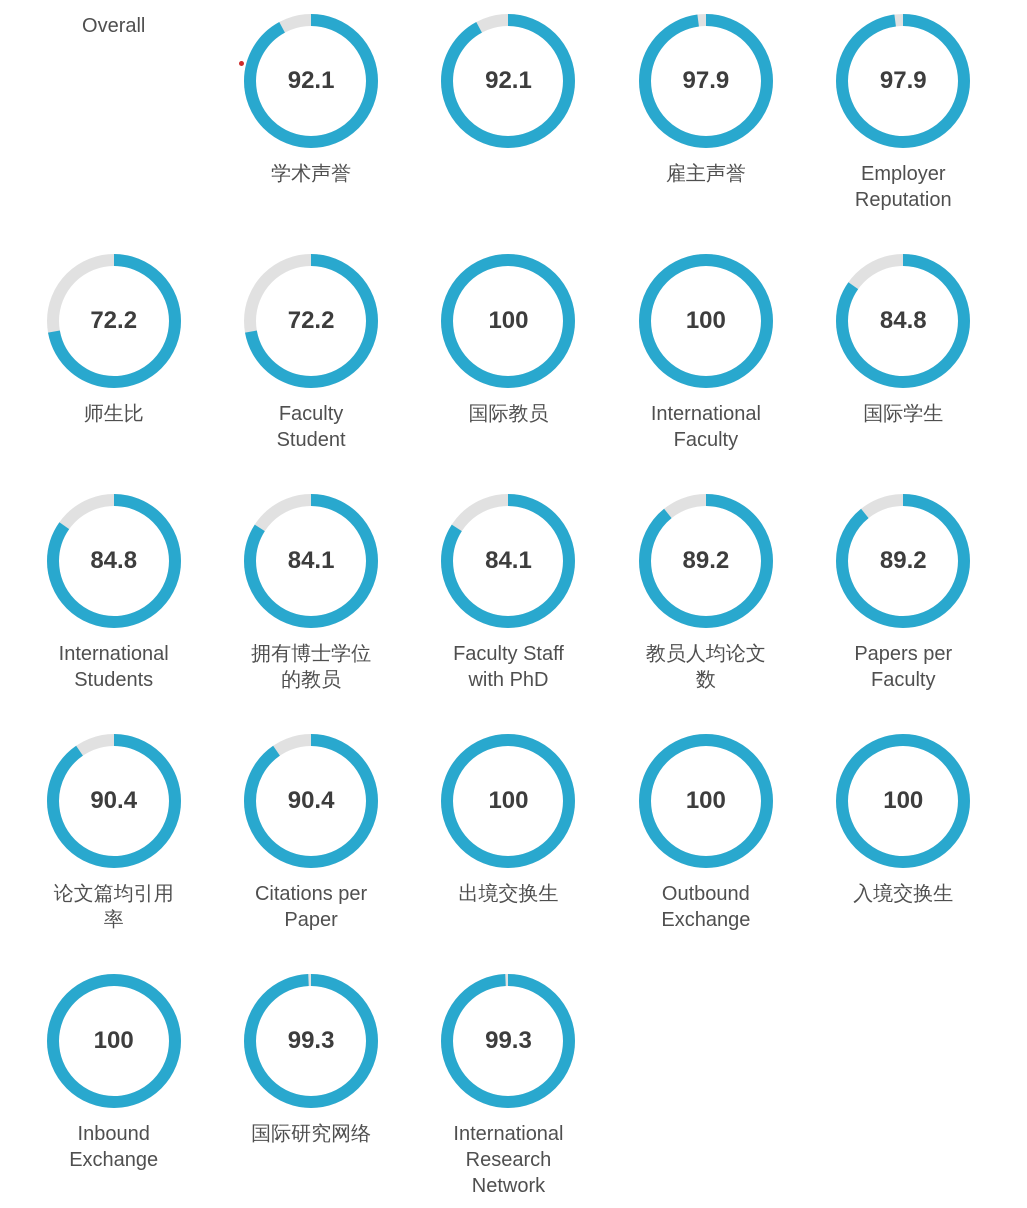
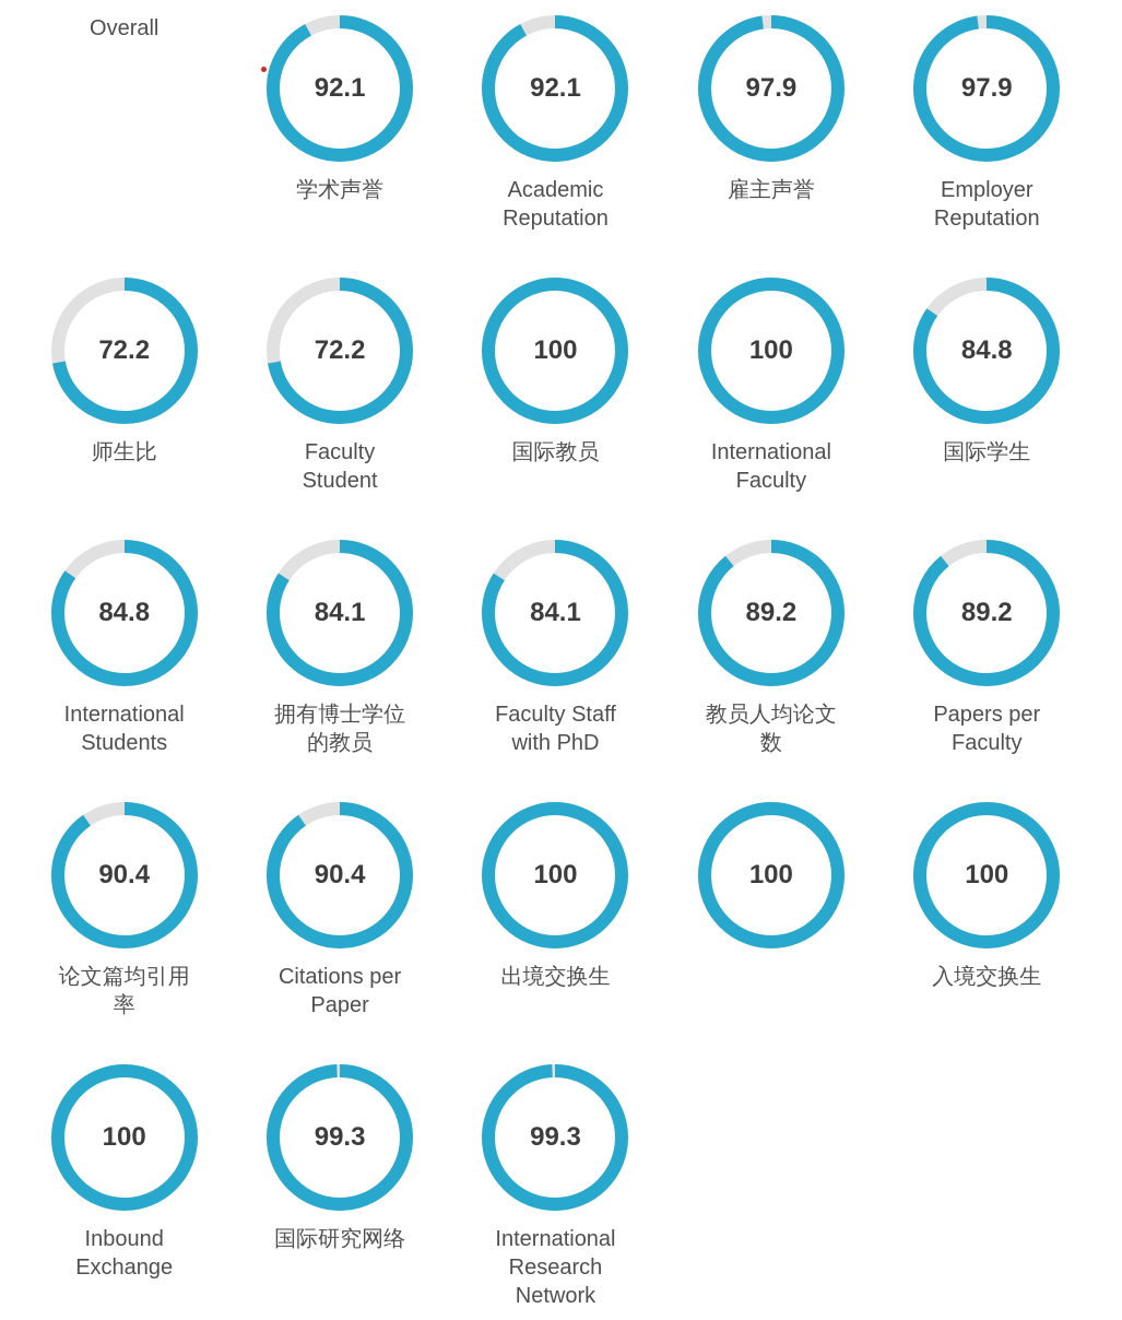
  Overall
  92.1
  学术声誉
  92.1
+ Academic Reputation
  97.9
  雇主声誉
  97.9
  Employer Reputation
  72.2
  师生比
  72.2
  Faculty Student
  100
  国际教员
  100
  International Faculty
  84.8
  国际学生
  84.8
  International Students
  84.1
  拥有博士学位的教员
  84.1
  Faculty Staff with PhD
  89.2
  教员人均论文数
  89.2
  Papers per Faculty
  90.4
  论文篇均引用率
  90.4
  Citations per Paper
  100
  出境交换生
  100
- Outbound Exchange
  100
  入境交换生
  100
  Inbound Exchange
  99.3
  国际研究网络
  99.3
  International Research Network
